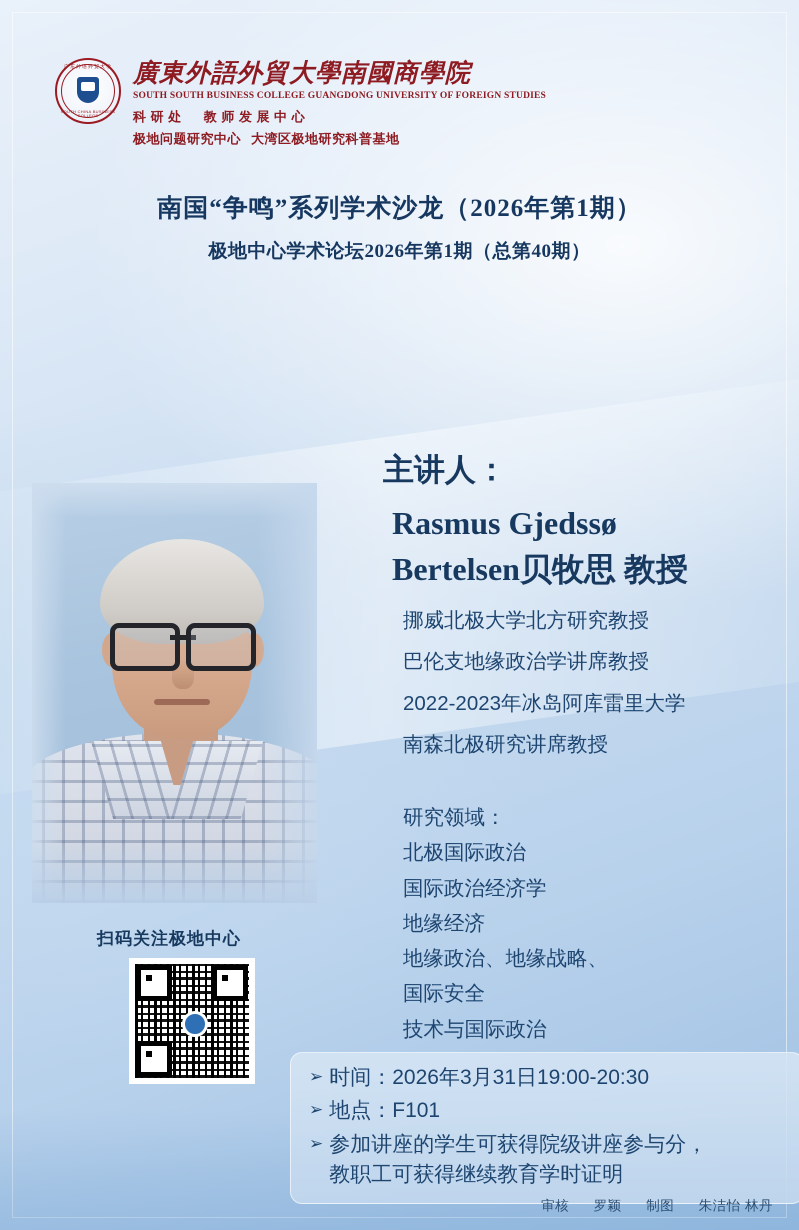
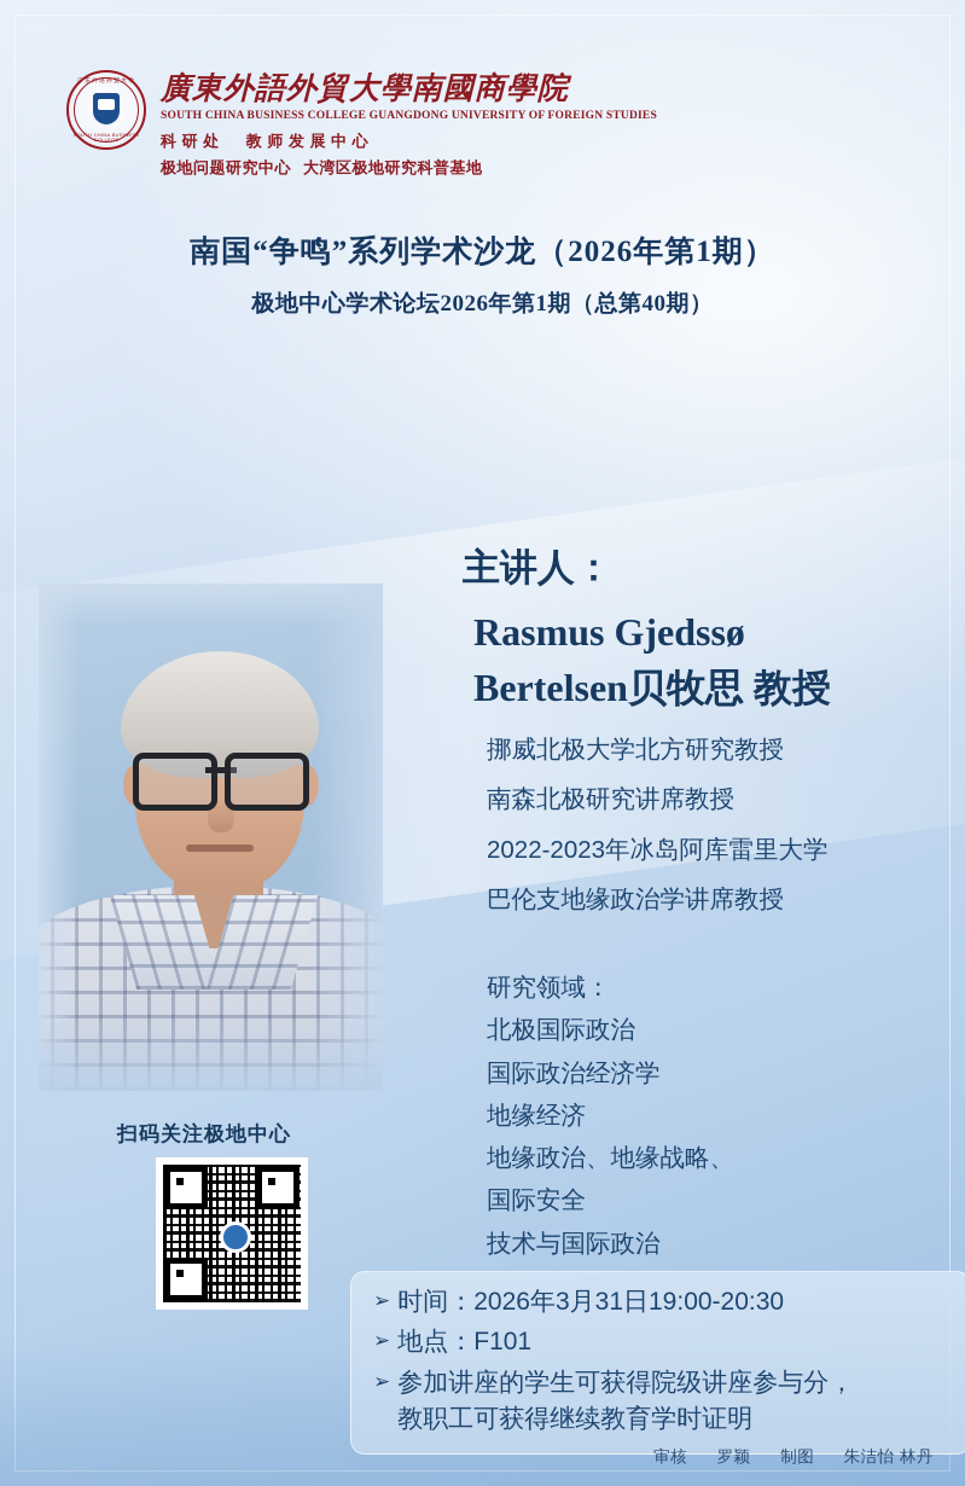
  廣東外語外貿大學南國商學院
- SOUTH SOUTH BUSINESS COLLEGE GUANGDONG UNIVERSITY OF FOREIGN STUDIES
+ SOUTH CHINA BUSINESS COLLEGE GUANGDONG UNIVERSITY OF FOREIGN STUDIES
  科 研 处 教 师 发 展 中 心
  极地问题研究中心 大湾区极地研究科普基地
  南国“争鸣”系列学术沙龙（2026年第1期）
  极地中心学术论坛2026年第1期（总第40期）
  主讲人：
  Rasmus Gjedssø
  Bertelsen贝牧思 教授
  挪威北极大学北方研究教授
- 巴伦支地缘政治学讲席教授
+ 南森北极研究讲席教授
  2022-2023年冰岛阿库雷里大学
- 南森北极研究讲席教授
+ 巴伦支地缘政治学讲席教授
  研究领域：
  北极国际政治
  国际政治经济学
  地缘经济
  地缘政治、地缘战略、
  国际安全
  技术与国际政治
  扫码关注极地中心
  ➢
  时间：2026年3月31日19:00-20:30
  ➢
  地点：F101
  ➢
  参加讲座的学生可获得院级讲座参与分，
  教职工可获得继续教育学时证明
  审核 罗颖 制图 朱洁怡 林丹
